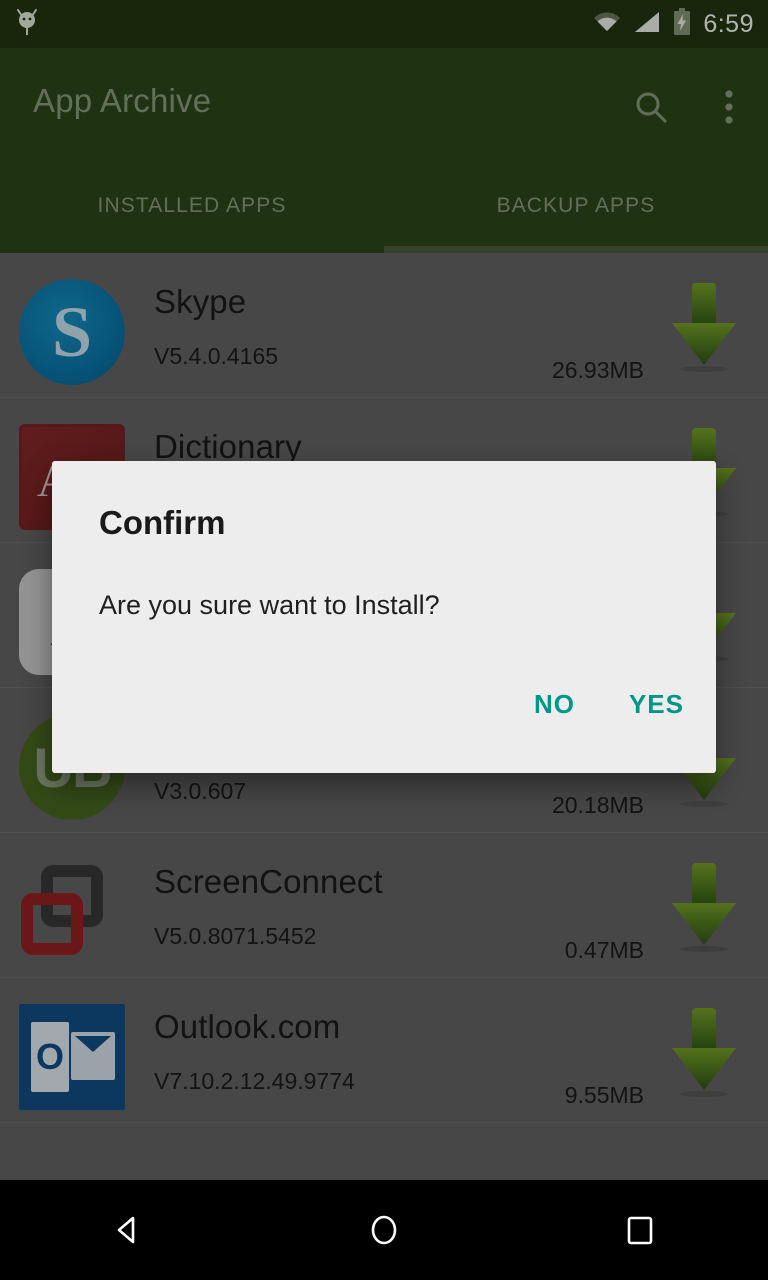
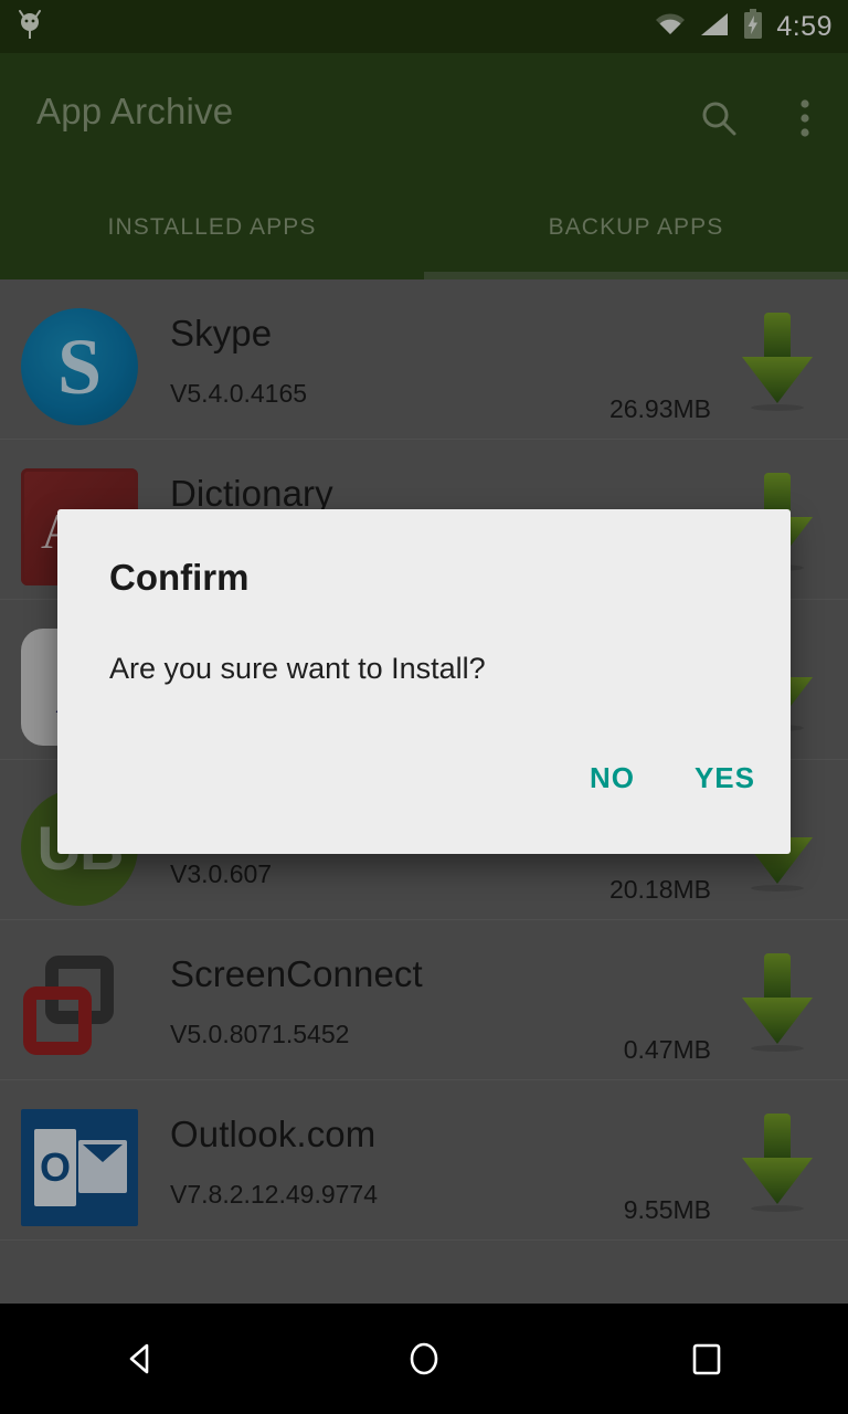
- 6:59
+ 4:59
  App Archive
  INSTALLED APPS
  BACKUP APPS
  S
  Skype
  V5.4.0.4165
  26.93MB
  Dictionary
  V3.0.607
  20.18MB
  ScreenConnect
  V5.0.8071.5452
  0.47MB
  O
  Outlook.com
- V7.10.2.12.49.9774
+ V7.8.2.12.49.9774
  9.55MB
  Confirm
  Are you sure want to Install?
  NO
  YES
